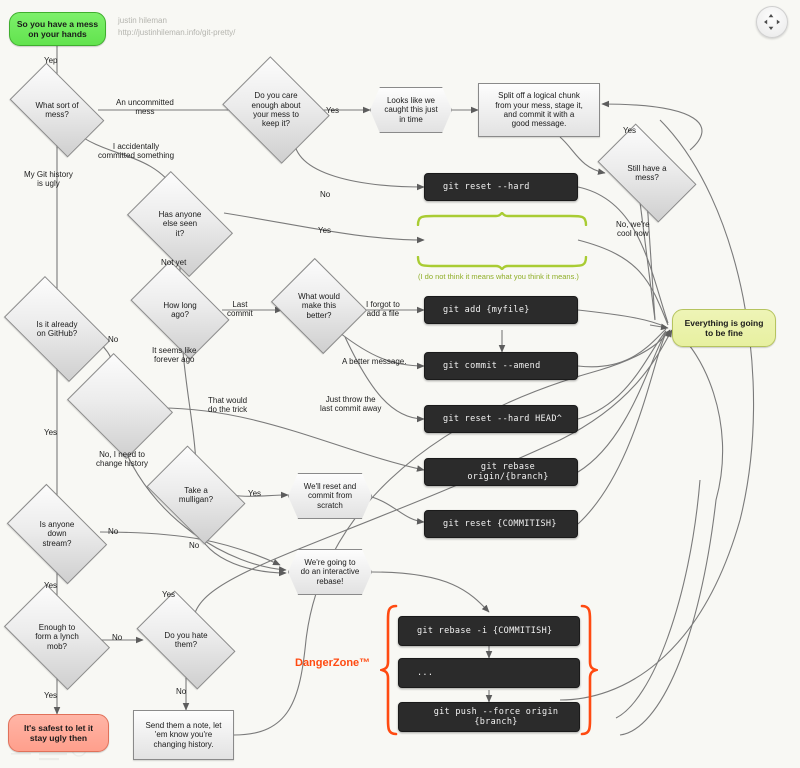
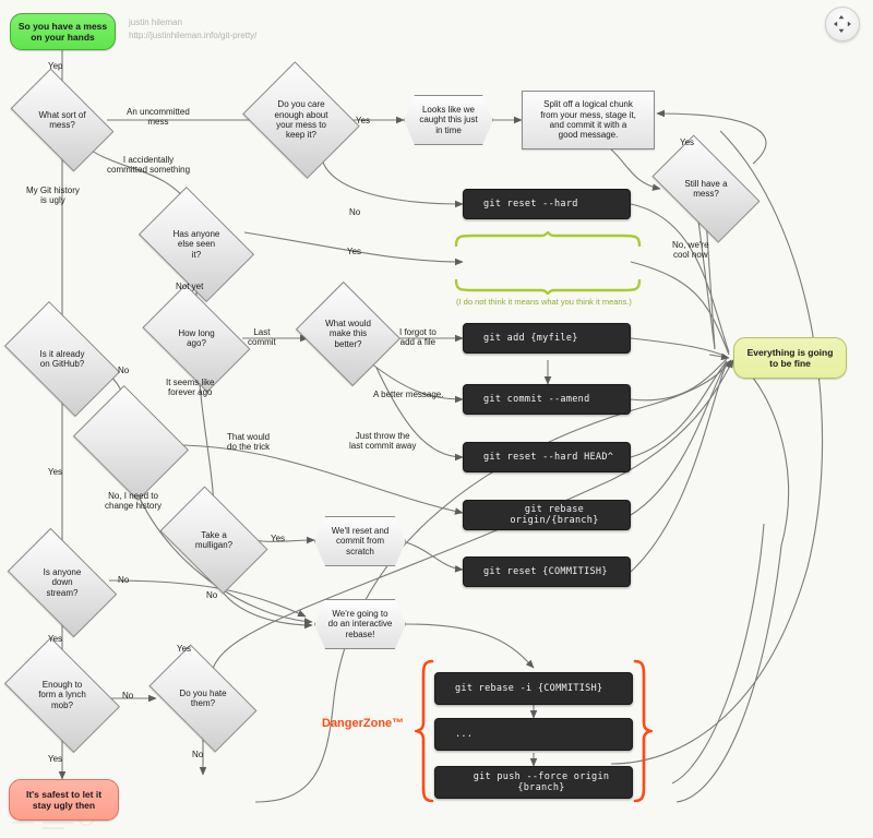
  justin hileman
  http://justinhileman.info/git-pretty/
  So you have a mess
  on your hands
  What sort of
  mess?
  Do you care
  enough about
  your mess to
  keep it?
  Looks like we
  caught this just
  in time
  Split off a logical chunk
  from your mess, stage it,
  and commit it with a
  good message.
  Still have a
  mess?
  Has anyone
  else seen
  it?
  How long
  ago?
  What would
  make this
  better?
  Is it already
  on GitHub?
  Take a
  mulligan?
  We'll reset and
  commit from
  scratch
  We're going to
  do an interactive
  rebase!
  Is anyone
  down
  stream?
  Enough to
  form a lynch
  mob?
  Do you hate
  them?
- Send them a note, let
- 'em know you're
- changing history.
  It's safest to let it
  stay ugly then
  Everything is going
  to be fine
  git reset --hard
  git add {myfile}
  git commit --amend
  git reset --hard HEAD^
  git rebase origin/{branch}
  git reset {COMMITISH}
  git rebase -i {COMMITISH}
  ...
  git push --force origin {branch}
  (I do not think it means what you think it means.)
  DangerZone™
  Yep
  An uncommitted
  mess
  I accidentally
  committed something
  My Git history
  is ugly
  Yes
  No
  Yes
  Not yet
  Yes
  No, we're
  cool now
  Last
  commit
  It seems like
  forever ago
  I forgot to
  add a file
  A better message.
  Just throw the
  last commit away
  No
  Yes
  That would
  do the trick
  No, I need to
  change history
  Yes
  No
  No
  Yes
  Yes
  No
  No
  Yes
